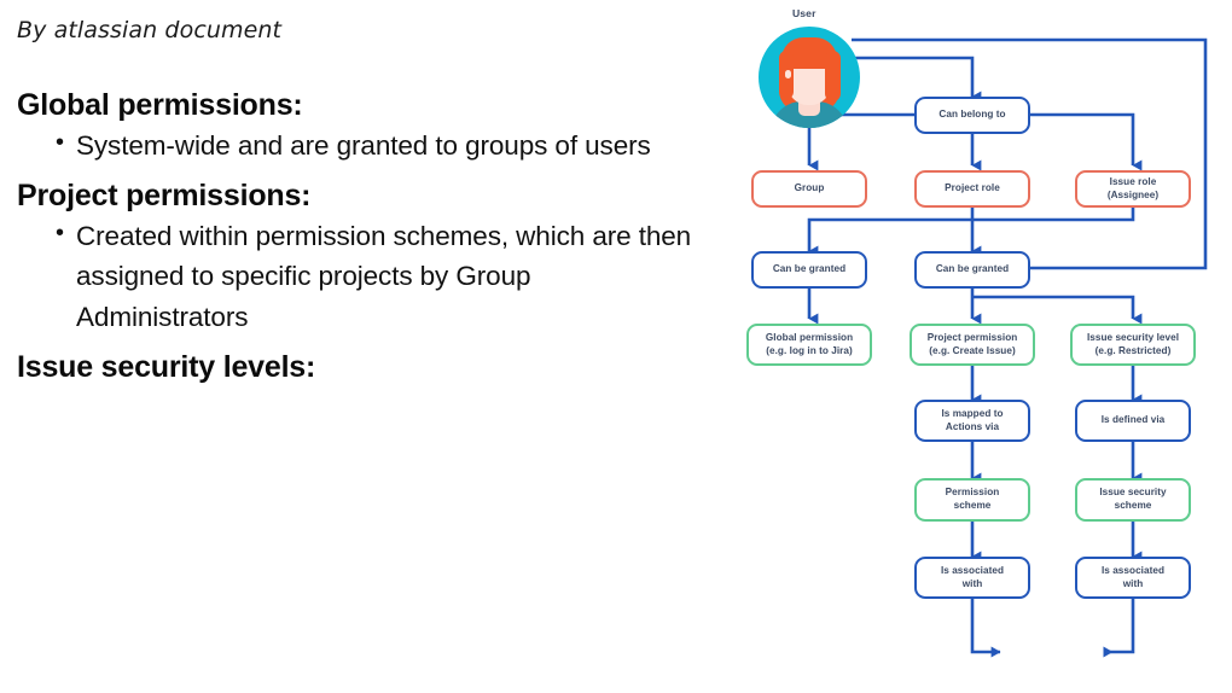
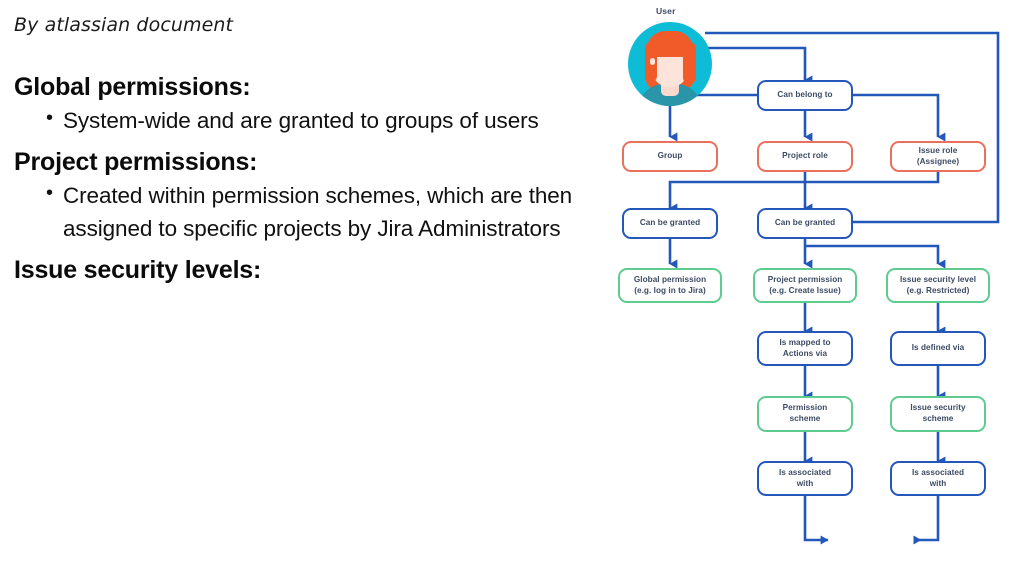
  By atlassian document
  Global permissions:
  System-wide and are granted to groups of users
  Project permissions:
- Created within permission schemes, which are then assigned to specific projects by Group Administrators
+ Created within permission schemes, which are then assigned to specific projects by Jira Administrators
  Issue security levels:
  User
  Can belong to
  Group
  Project role
  Issue role
  (Assignee)
  Can be granted
  Can be granted
  Global permission
  (e.g. log in to Jira)
  Project permission
  (e.g. Create Issue)
  Issue security level
  (e.g. Restricted)
  Is mapped to
  Actions via
  Is defined via
  Permission
  scheme
  Issue security
  scheme
  Is associated
  with
  Is associated
  with
